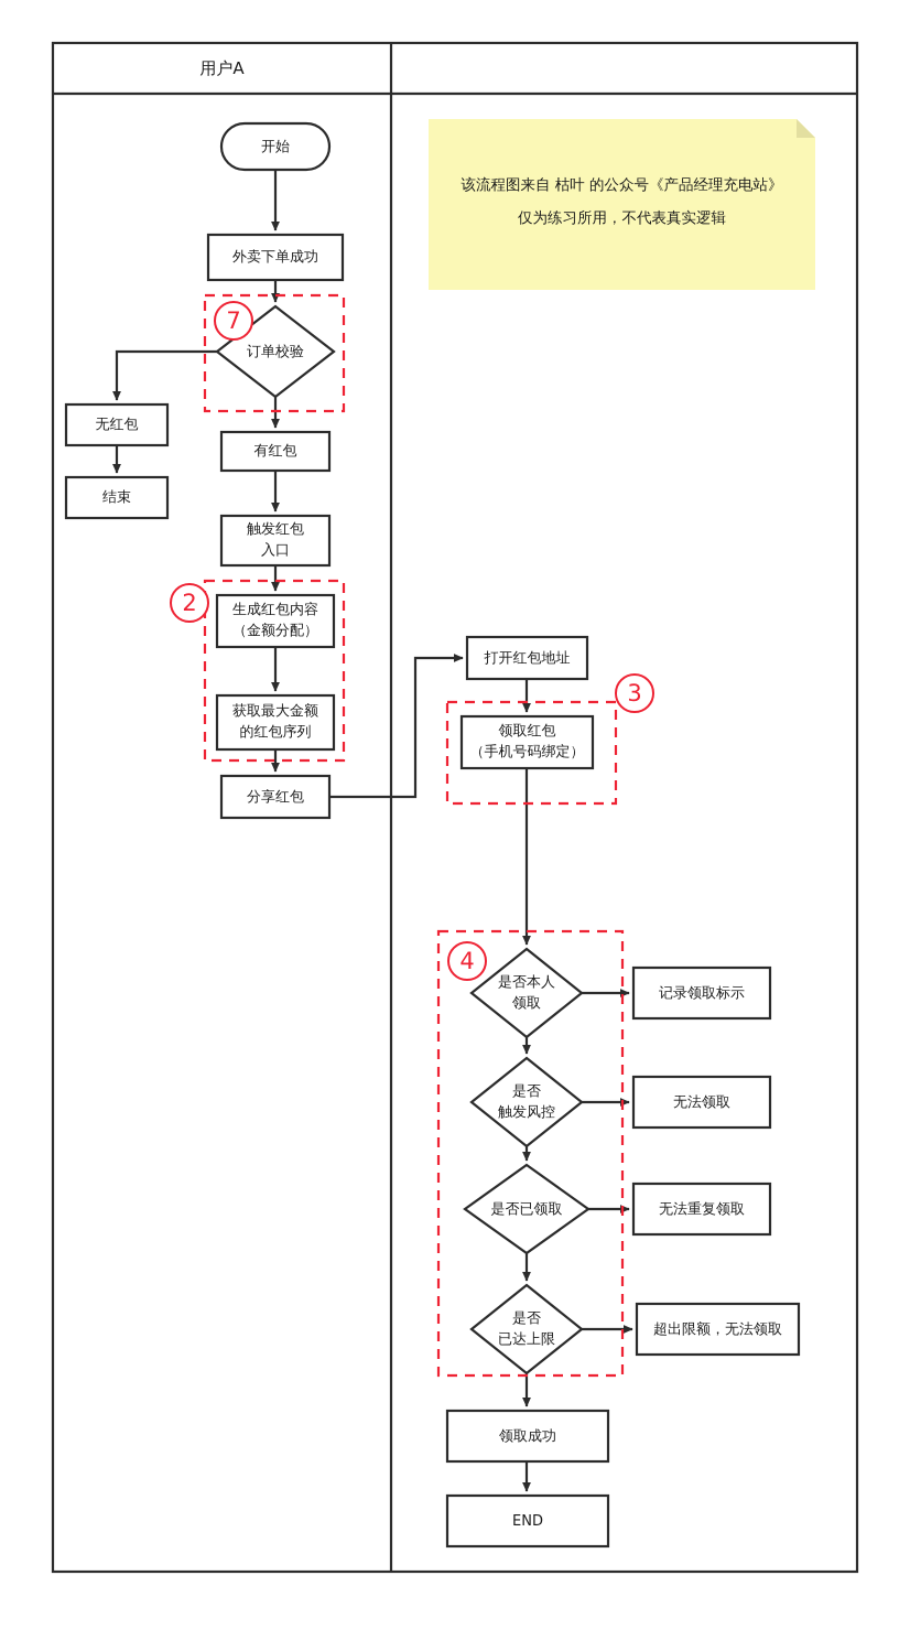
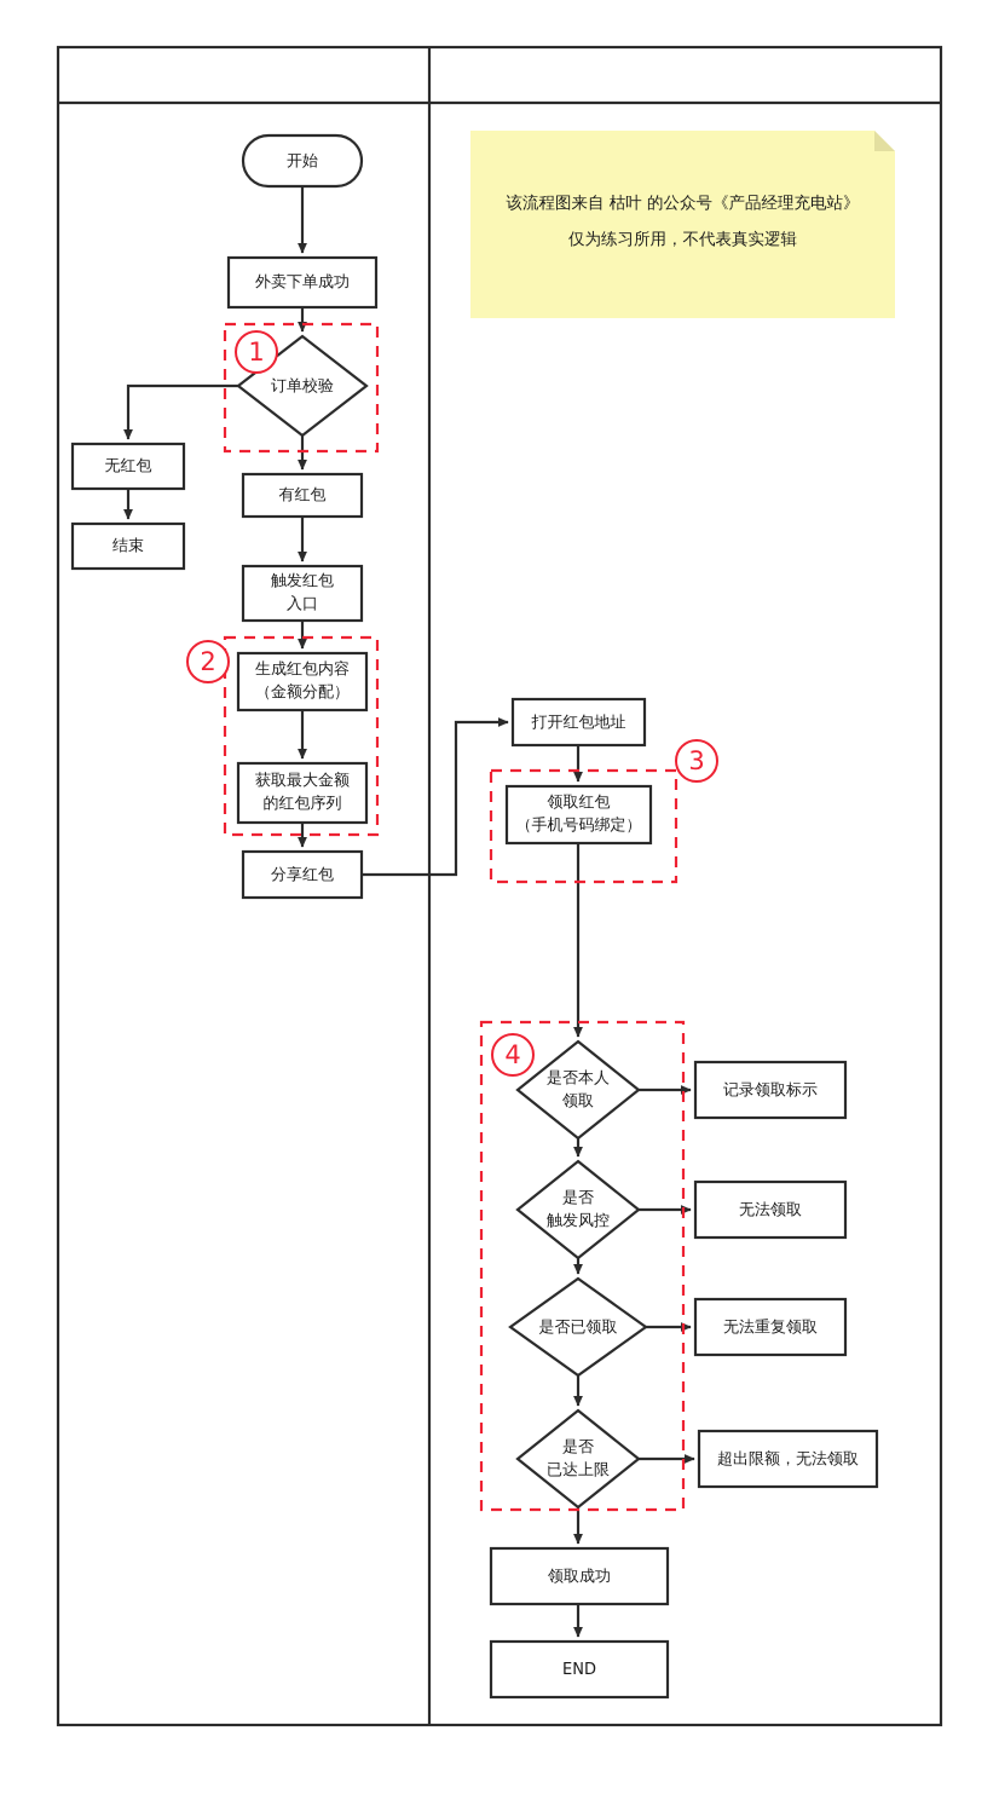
- 用户A
  该流程图来自 枯叶 的公众号《产品经理充电站》
  仅为练习所用，不代表真实逻辑
  开始
  外卖下单成功
  订单校验
  无红包
  结束
  有红包
  触发红包
  入口
  生成红包内容
  （金额分配）
  获取最大金额
  的红包序列
  分享红包
  打开红包地址
  领取红包
  （手机号码绑定）
  是否本人
  领取
  记录领取标示
  是否
  触发风控
  无法领取
  是否已领取
  无法重复领取
  是否
  已达上限
  超出限额，无法领取
  领取成功
  END
- 7
+ 1
  2
  3
  4
